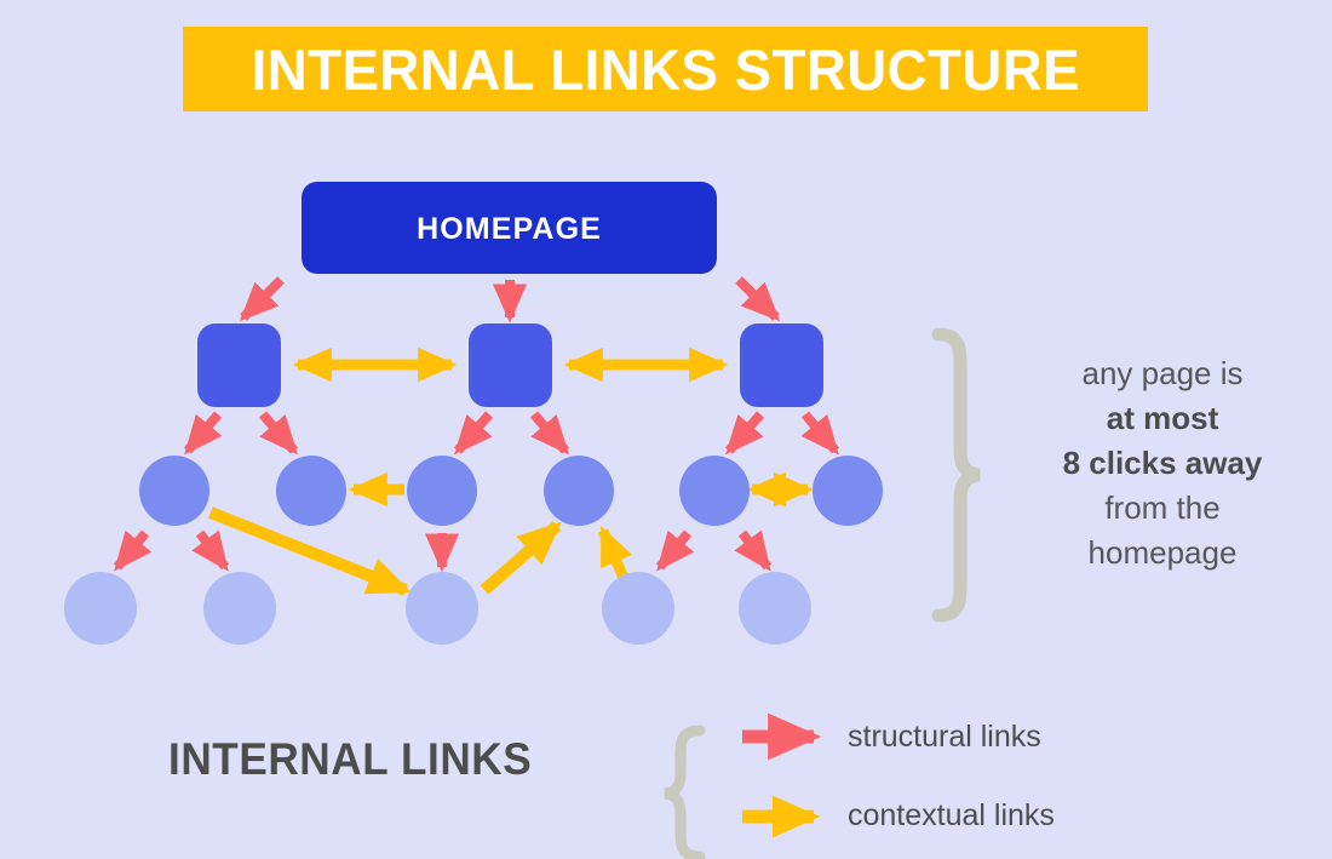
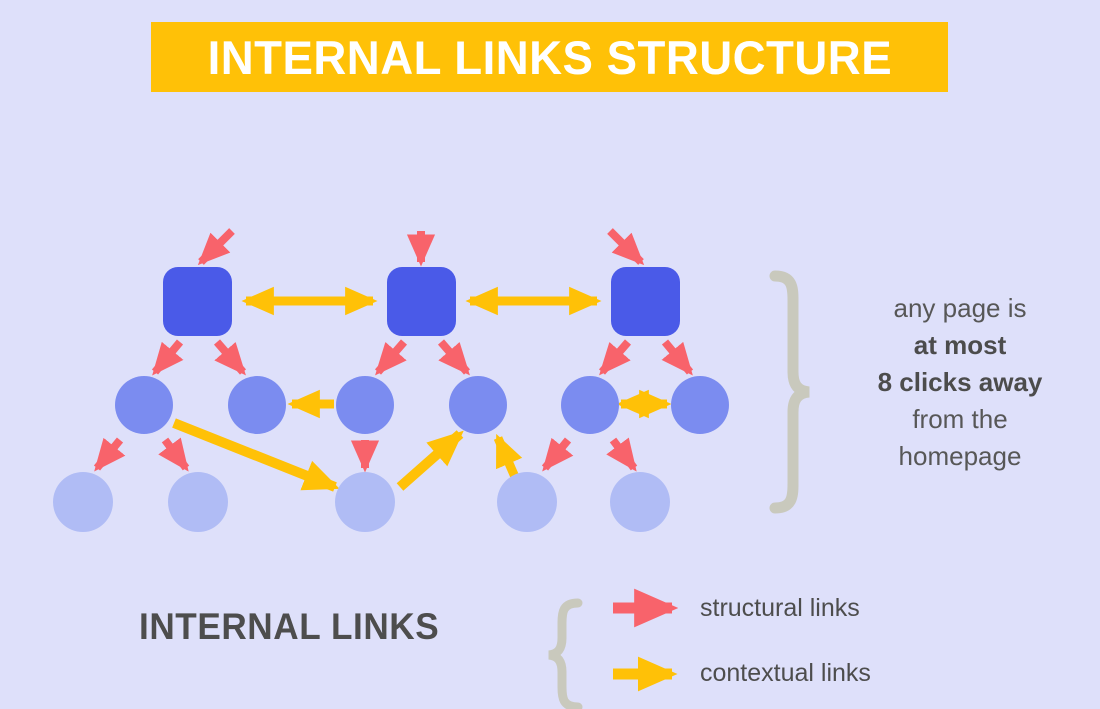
  INTERNAL LINKS STRUCTURE
- HOMEPAGE
  any page is
  at most
  8 clicks away
  from the
  homepage
  INTERNAL LINKS
  structural links
  contextual links
